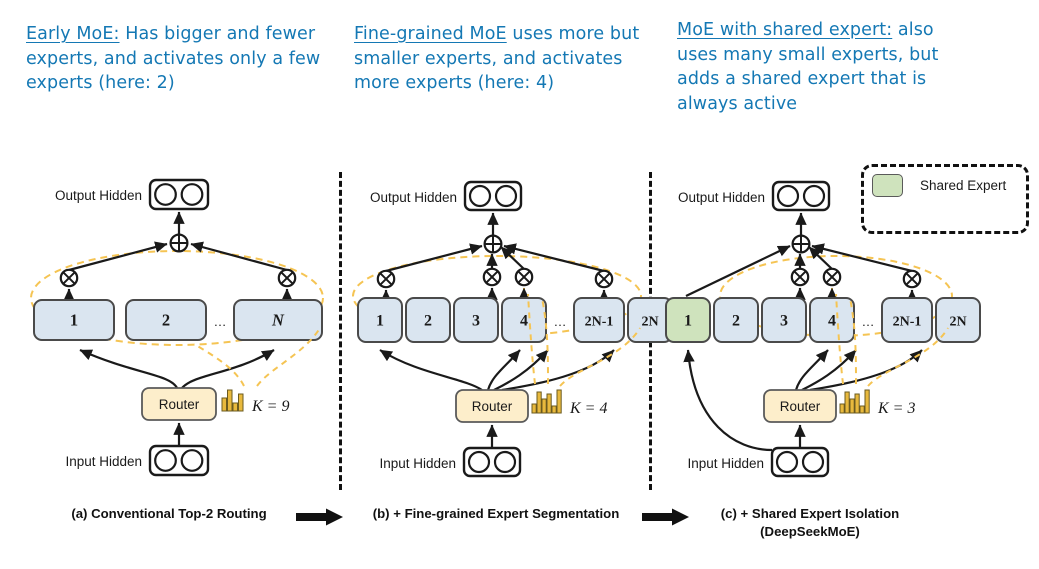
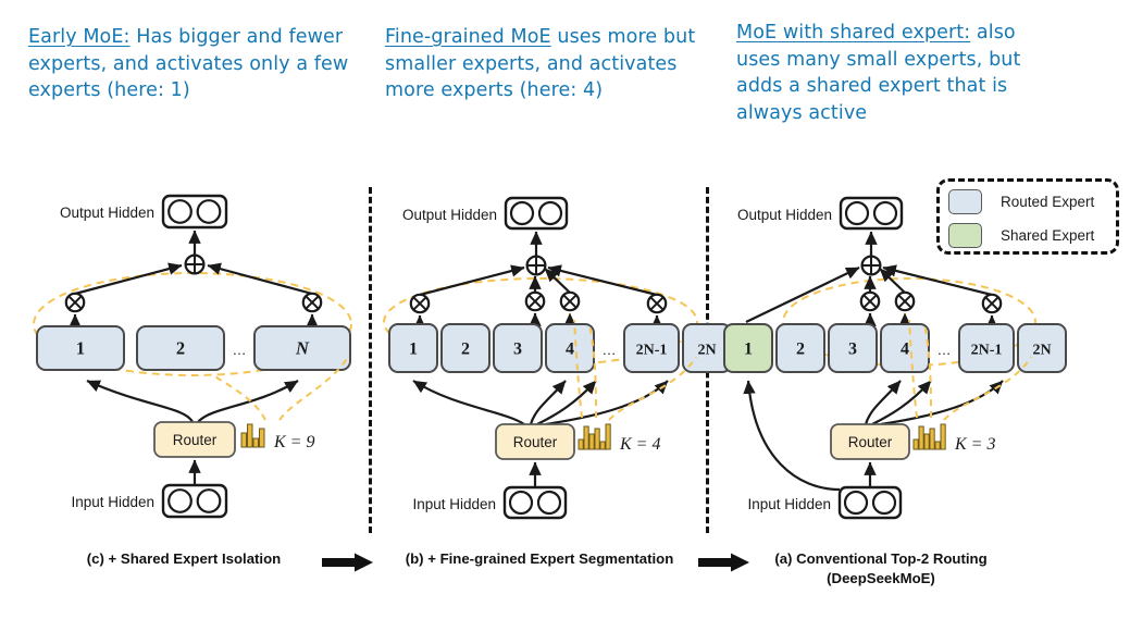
- Early MoE: Has bigger and fewer experts, and activates only a few experts (here: 2)
+ Early MoE: Has bigger and fewer experts, and activates only a few experts (here: 1)
  Fine-grained MoE uses more but smaller experts, and activates more experts (here: 4)
  MoE with shared expert: also uses many small experts, but adds a shared expert that is always active
+ Routed Expert
  Shared Expert
  Output Hidden
  1
  2
  …
  N
  Router
  K = 9
  Input Hidden
  Output Hidden
  1
  2
  3
  4
  …
  2N-1
  2N
  Router
  K = 4
  Input Hidden
  Output Hidden
  1
  2
  3
  4
  …
  2N-1
  2N
  Router
  K = 3
  Input Hidden
- (a) Conventional Top-2 Routing
+ (c) + Shared Expert Isolation
  (b) + Fine-grained Expert Segmentation
- (c) + Shared Expert Isolation
+ (a) Conventional Top-2 Routing
  (DeepSeekMoE)
